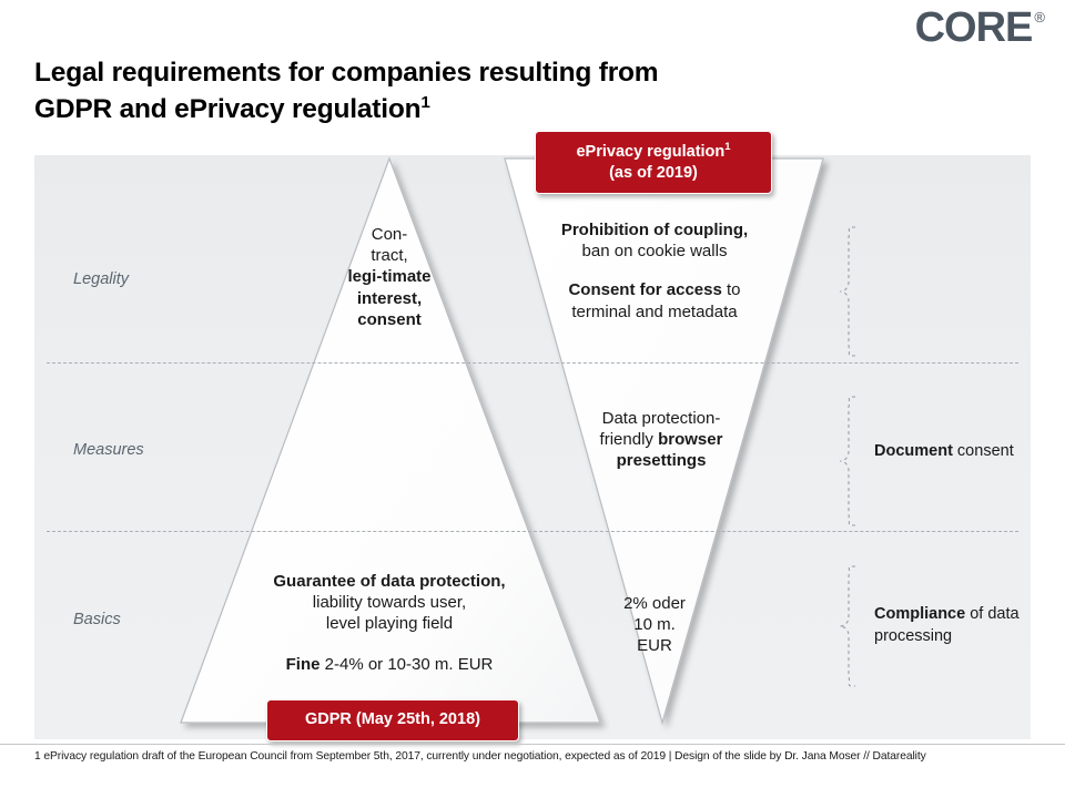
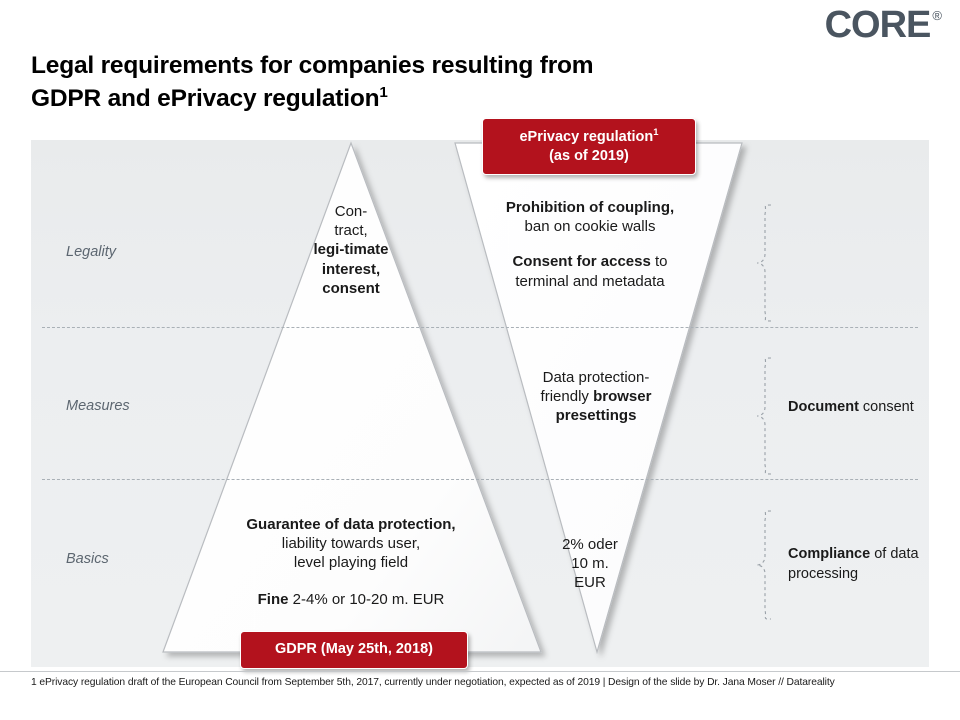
  CORE
  ®
  Legal requirements for companies resulting from
  GDPR and ePrivacy regulation1
  Legality
  Measures
  Basics
  Con-
  tract,
  legi-timate interest, consent
  Guarantee of data protection,
  liability towards user,
  level playing field
- Fine 2-4% or 10-30 m. EUR
+ Fine 2-4% or 10-20 m. EUR
  Prohibition of coupling,
  ban on cookie walls
  Consent for access to
  terminal and metadata
  Data protection-
  friendly browser presettings
  2% oder
  10 m.
  EUR
  Document consent
  Compliance of data processing
  ePrivacy regulation1
  (as of 2019)
  GDPR (May 25th, 2018)
  1 ePrivacy regulation draft of the European Council from September 5th, 2017, currently under negotiation, expected as of 2019 | Design of the slide by Dr. Jana Moser // Datareality
